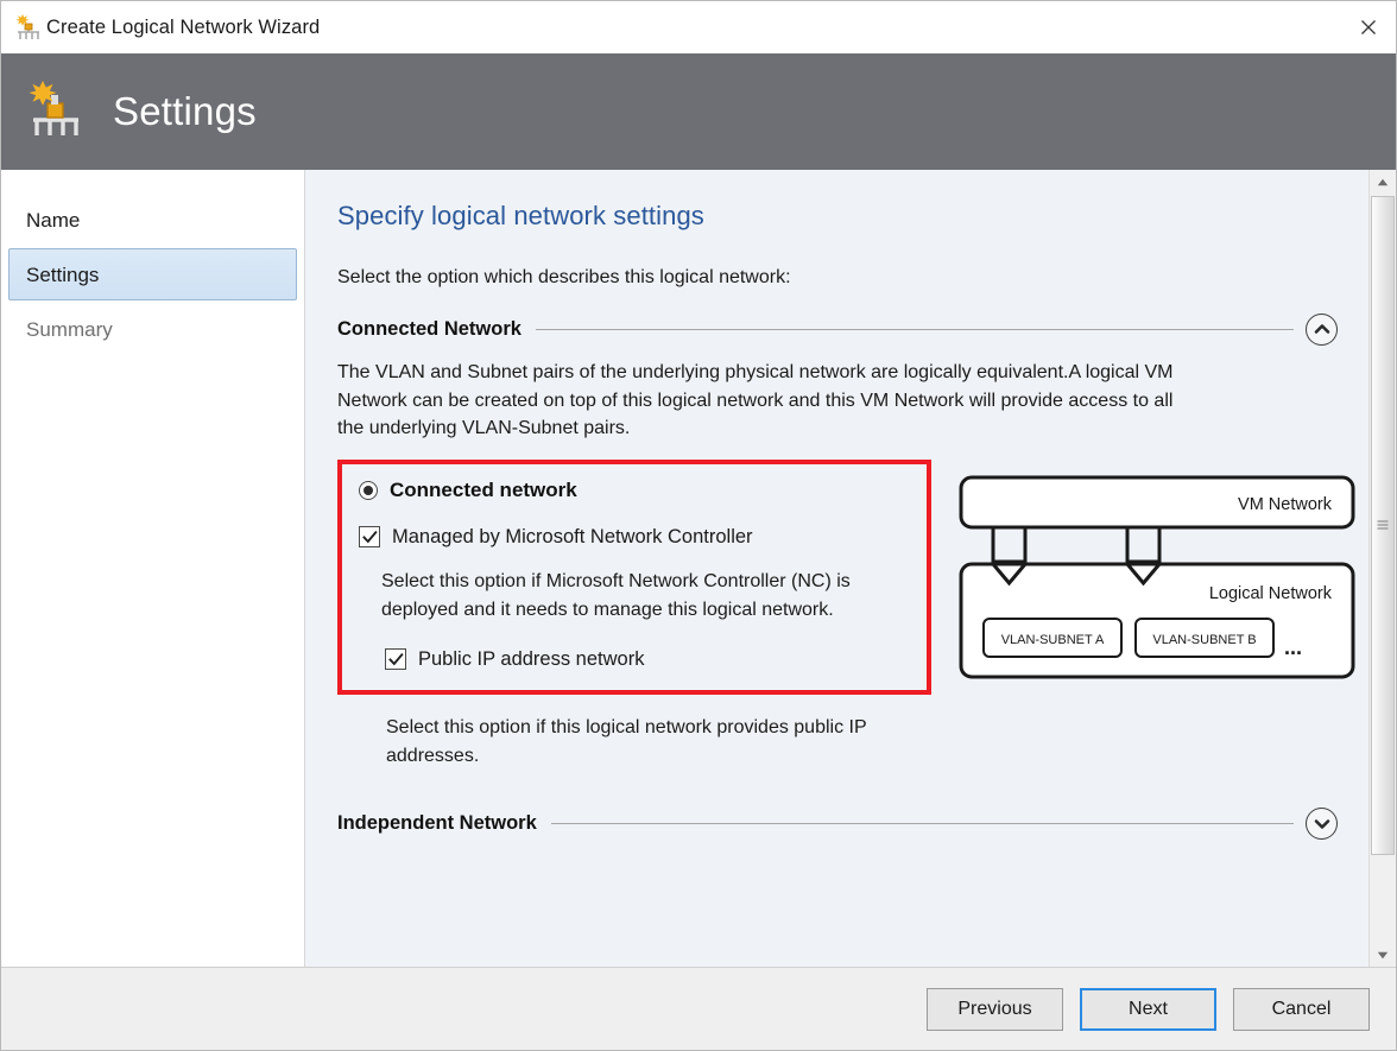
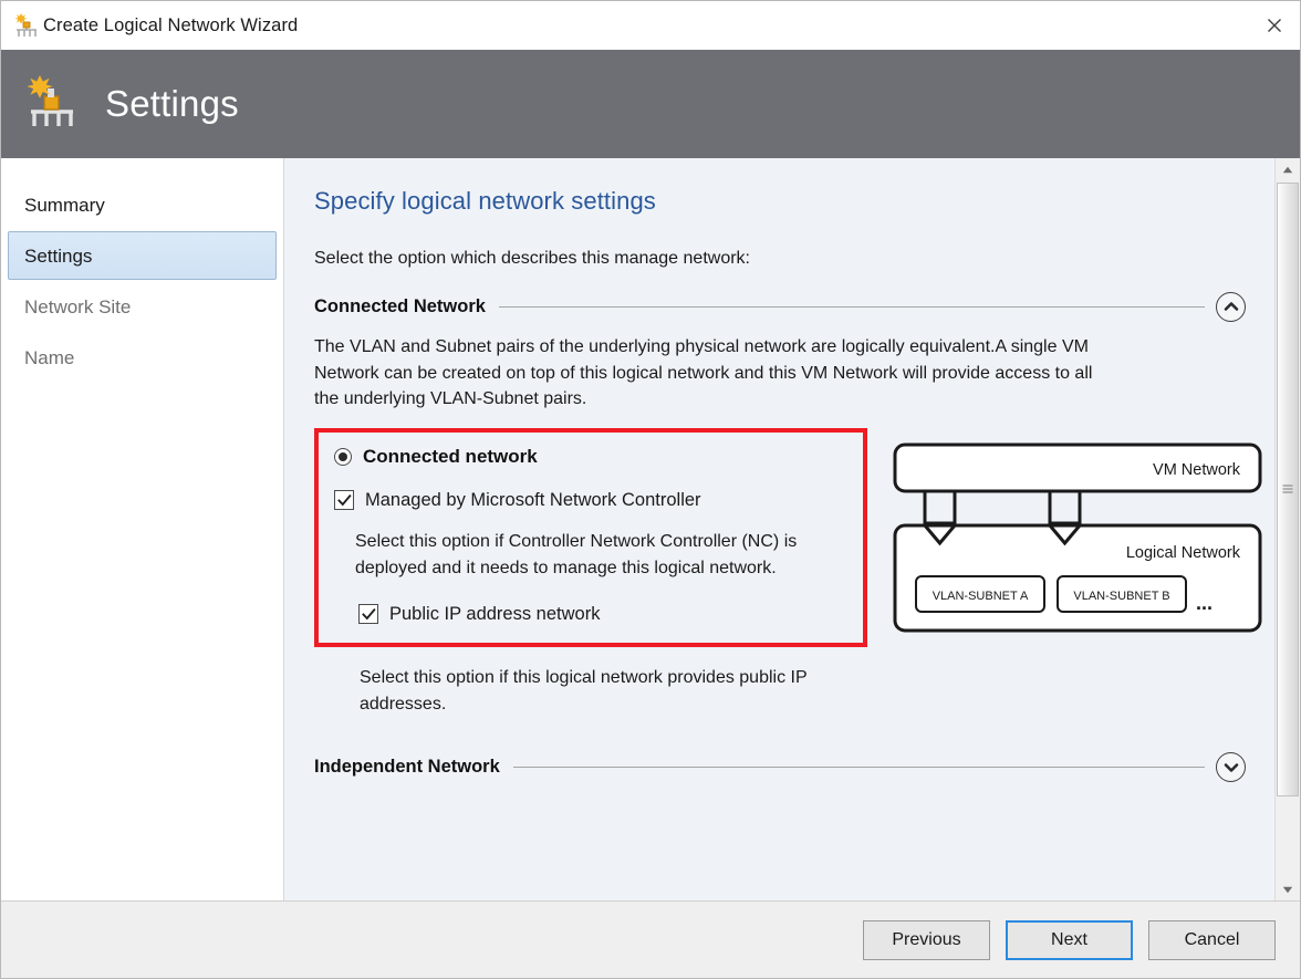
  Create Logical Network Wizard
  Settings
- Name
+ Summary
  Settings
+ Network Site
- Summary
+ Name
  Specify logical network settings
- Select the option which describes this logical network:
+ Select the option which describes this manage network:
  Connected Network
- The VLAN and Subnet pairs of the underlying physical network are logically equivalent.A logical VM Network can be created on top of this logical network and this VM Network will provide access to all the underlying VLAN-Subnet pairs.
+ The VLAN and Subnet pairs of the underlying physical network are logically equivalent.A single VM Network can be created on top of this logical network and this VM Network will provide access to all the underlying VLAN-Subnet pairs.
  Connected network
  Managed by Microsoft Network Controller
- Select this option if Microsoft Network Controller (NC) is deployed and it needs to manage this logical network.
+ Select this option if Controller Network Controller (NC) is deployed and it needs to manage this logical network.
  Public IP address network
  VM Network
  Logical Network
  VLAN-SUBNET A
  VLAN-SUBNET B
  ...
  Select this option if this logical network provides public IP addresses.
  Independent Network
  Previous
  Next
  Cancel
